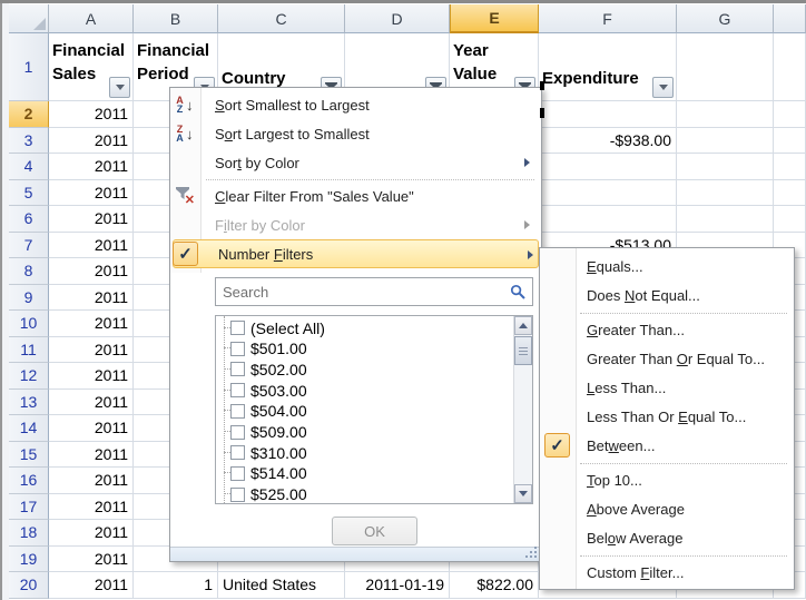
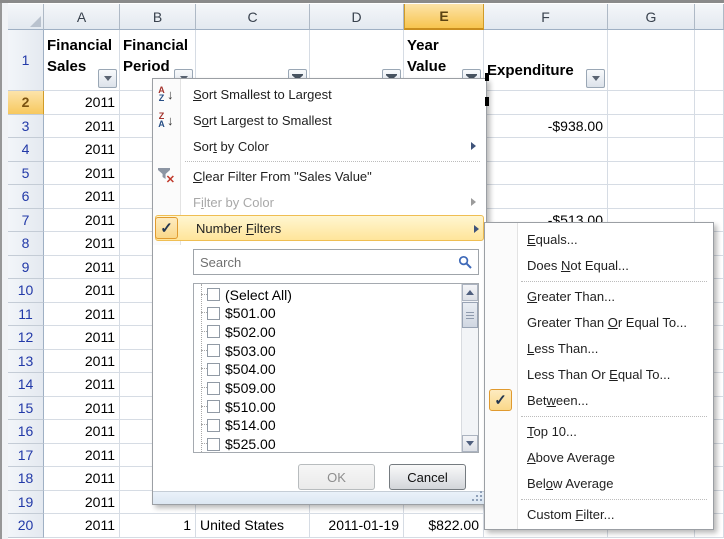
  A
  B
  C
  D
  E
  F
  G
  Financial
  Sales
  Financial
  Period
- Country
  Year
  Value
  Expenditure
  1
  2
  2011
  3
  2011
  -$938.00
  4
  2011
  5
  2011
  6
  2011
  7
  2011
  -$513.00
  8
  2011
  9
  2011
  10
  2011
  11
  2011
  12
  2011
  13
  2011
  14
  2011
  15
  2011
  16
  2011
  17
  2011
  18
  2011
  19
  2011
  20
  2011
  1
  United States
  2011-01-19
  $822.00
  Sort Smallest to Largest
  A
  Z
  ↓
  Sort Largest to Smallest
  Z
  A
  ↓
  Sort by Color
  Clear Filter From "Sales Value"
  ✕
  Filter by Color
  Number Filters
  ✓
  Search
  (Select All)
  $501.00
  $502.00
  $503.00
  $504.00
  $509.00
- $310.00
+ $510.00
  $514.00
  $525.00
  OK
+ Cancel
  Equals...
  Does Not Equal...
  Greater Than...
  Greater Than Or Equal To...
  Less Than...
  Less Than Or Equal To...
  Between...
  ✓
  Top 10...
  Above Average
  Below Average
  Custom Filter...
